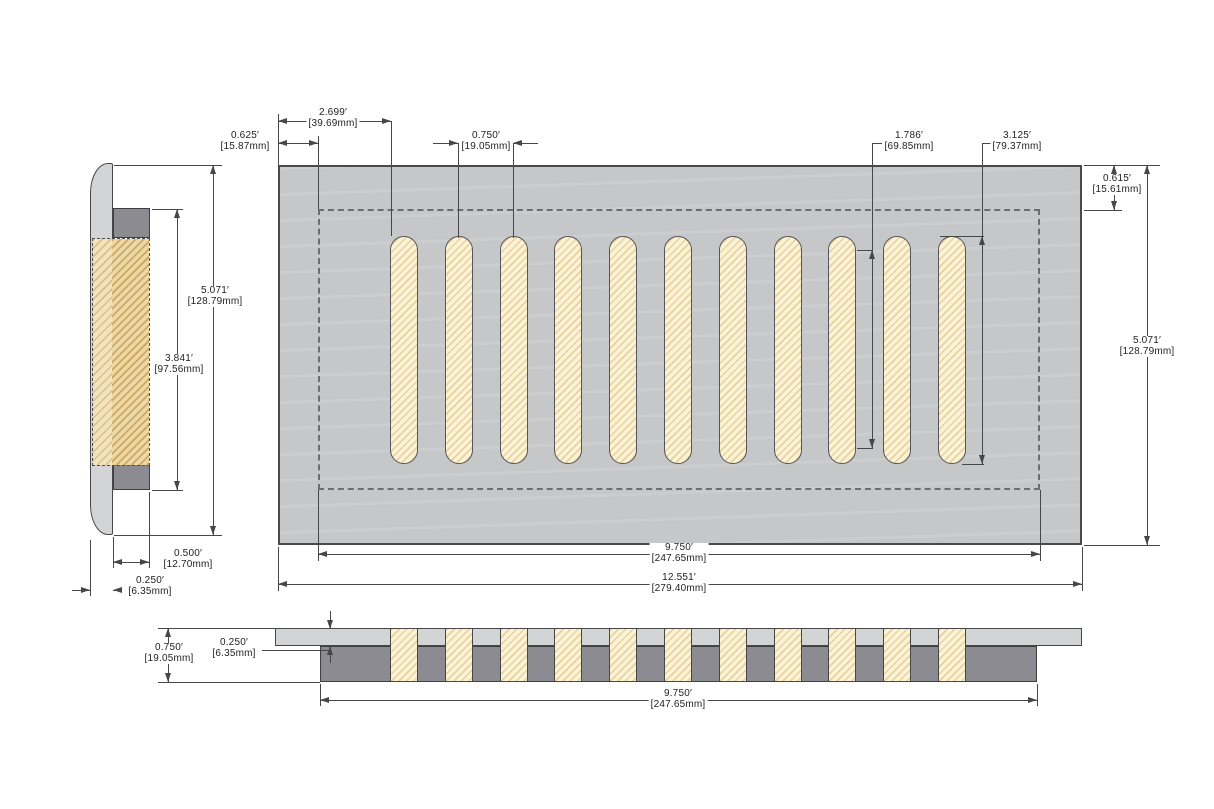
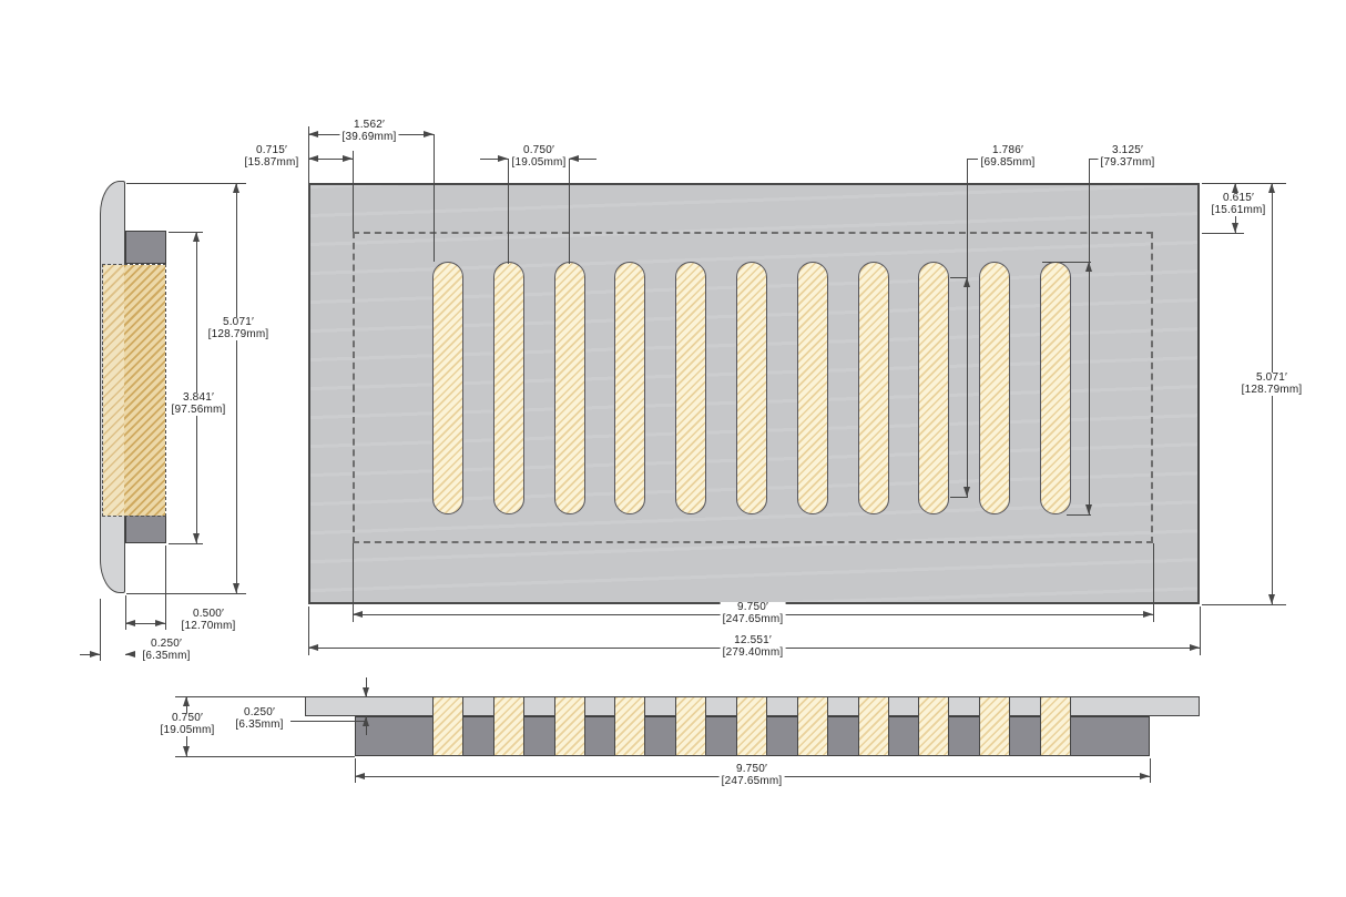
- 2.699′
+ 1.562′
  [39.69mm]
- 0.625′
+ 0.715′
  [15.87mm]
  0.750′
  [19.05mm]
  1.786′
  [69.85mm]
  3.125′
  [79.37mm]
  0.615′
  [15.61mm]
  5.071′
  [128.79mm]
  9.750′
  [247.65mm]
  12.551′
  [279.40mm]
  5.071′
  [128.79mm]
  3.841′
  [97.56mm]
  0.500′
  [12.70mm]
  0.250′
  [6.35mm]
  0.750′
  [19.05mm]
  0.250′
  [6.35mm]
  9.750′
  [247.65mm]
